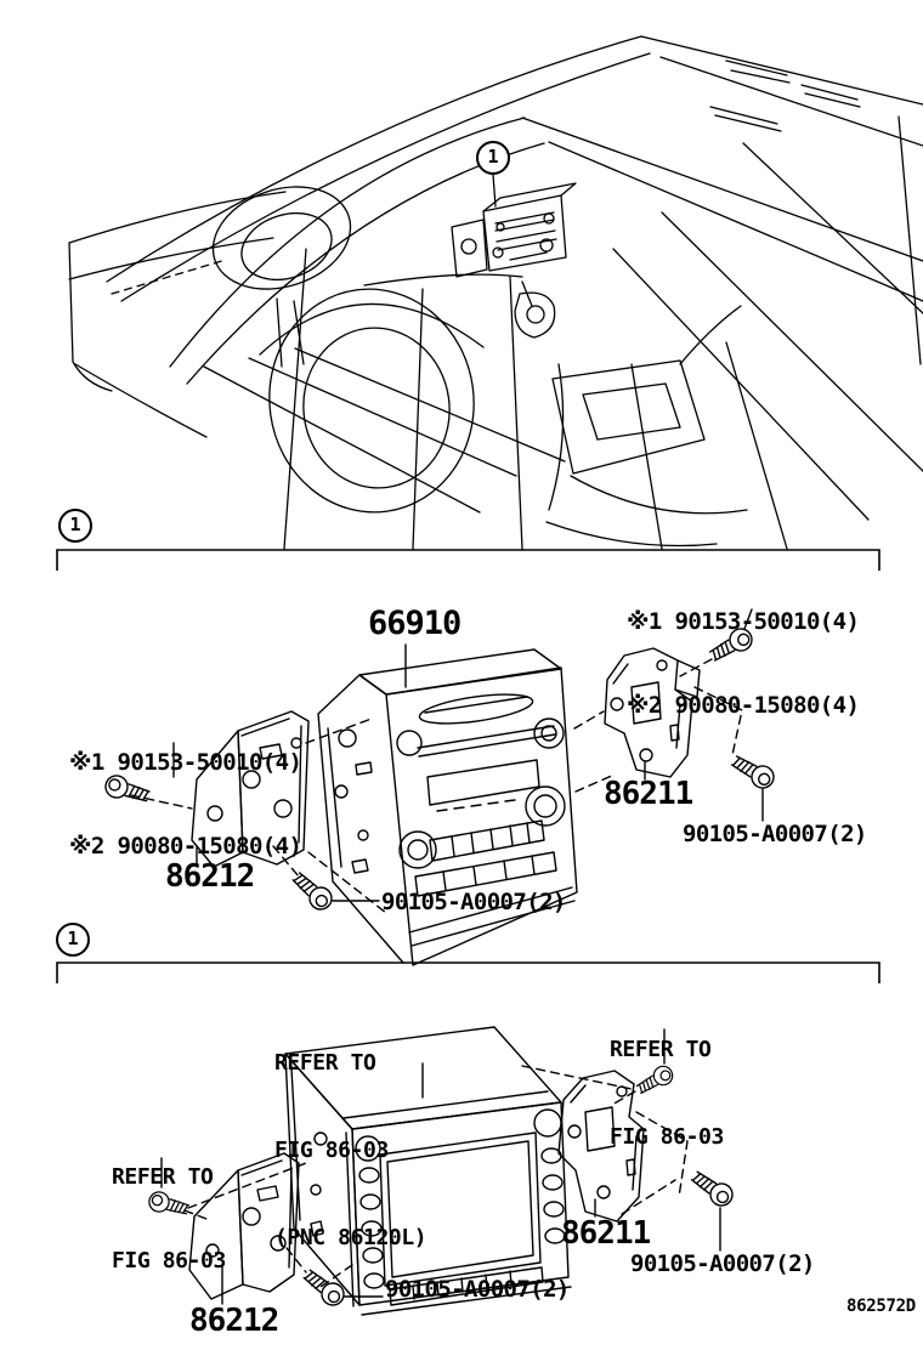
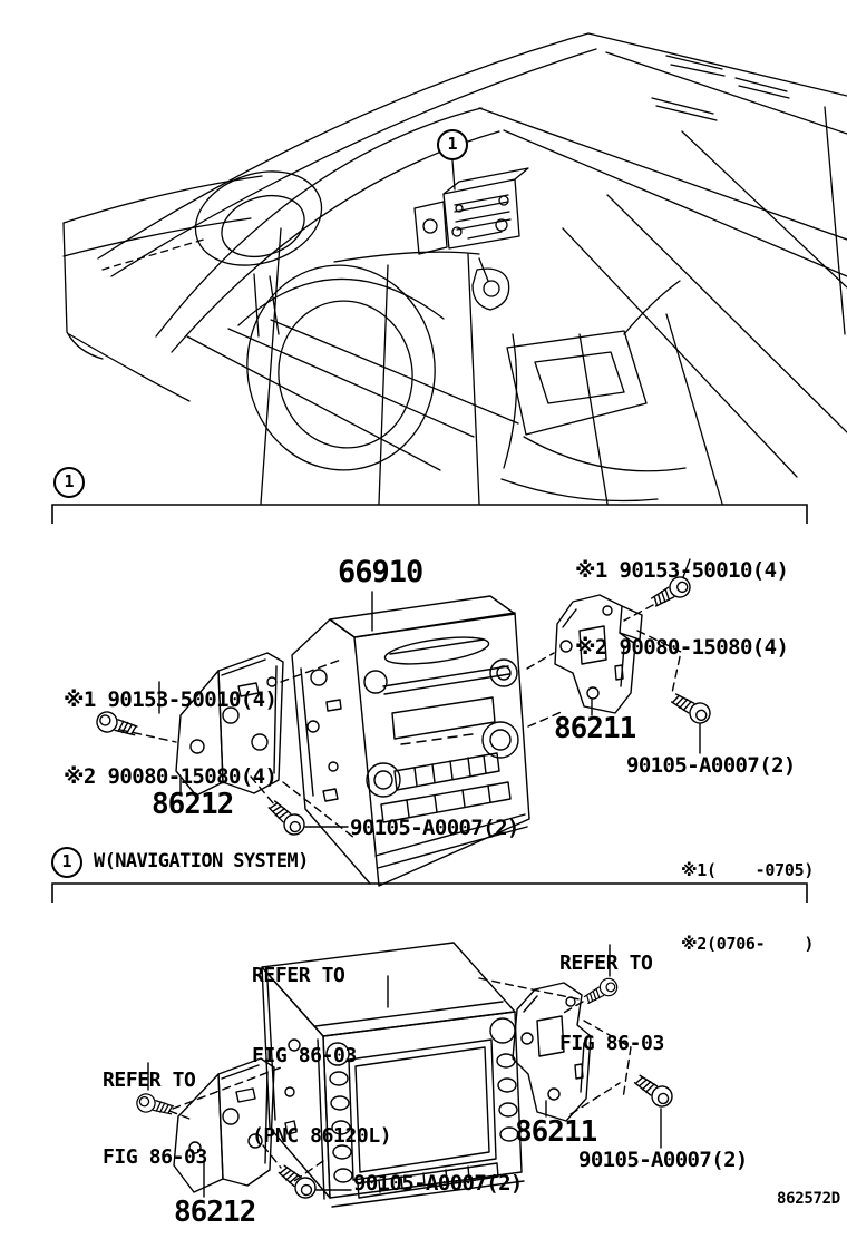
  1
  1
  1
  ※1 90153-50010(4)
  ※2 90080-15080(4)
  66910
  ※1 90153-50010(4)
  ※2 90080-15080(4)
  86211
  90105-A0007(2)
  86212
  90105-A0007(2)
+ ※1( -0705)
+ ※2(0706- )
+ W(NAVIGATION SYSTEM)
  REFER TO
  FIG 86-03
  (PNC 86120L)
  REFER TO
  FIG 86-03
  REFER TO
  FIG 86-03
  86211
  90105-A0007(2)
  90105-A0007(2)
  86212
  862572D
